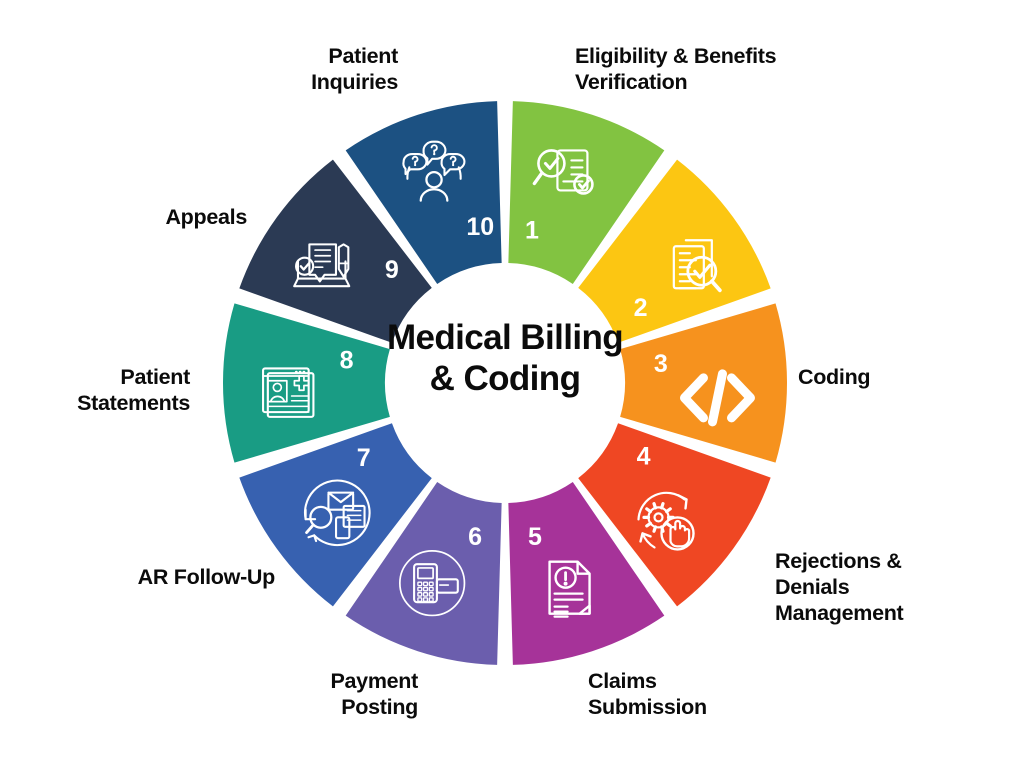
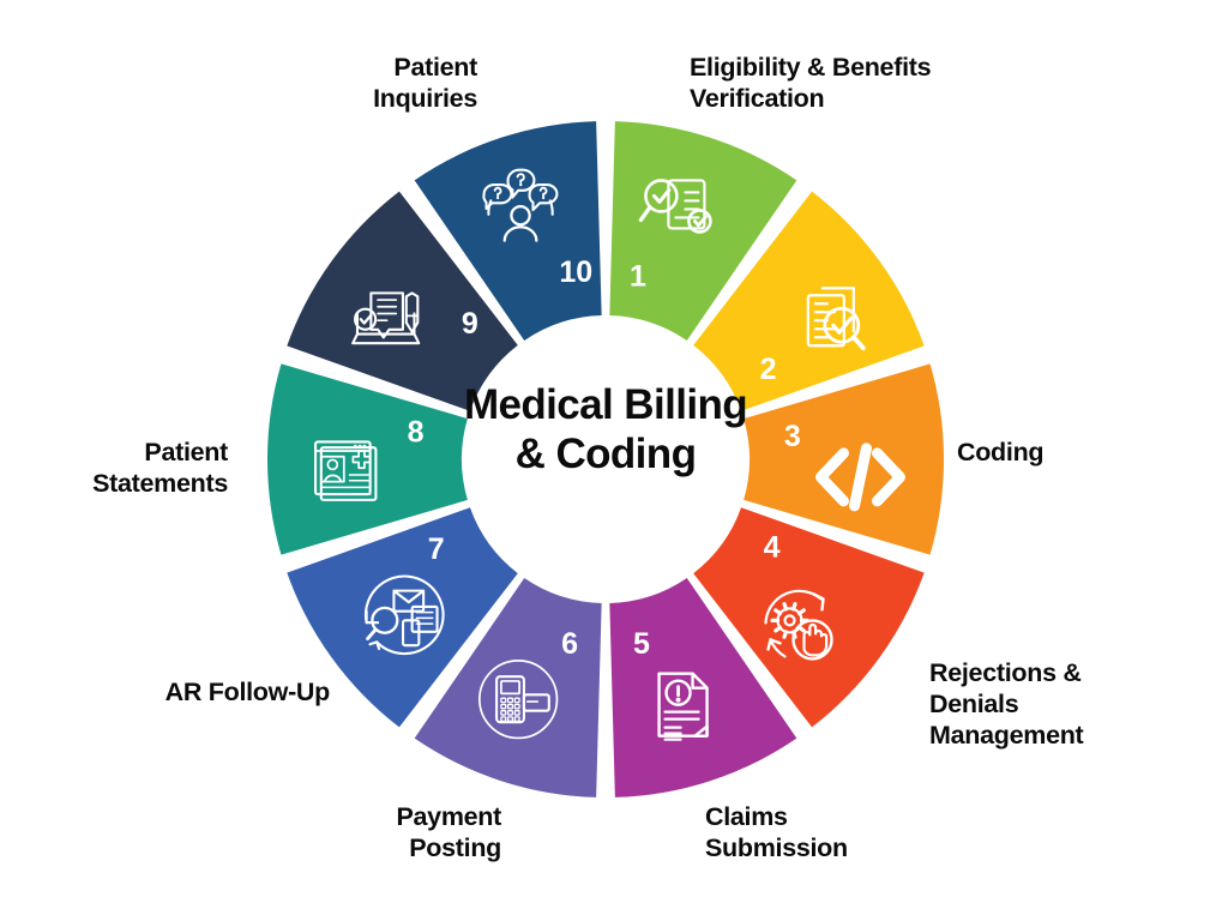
  1
  2
  3
  4
  5
  6
  7
  8
  9
  10
  Medical Billing & Coding
  Eligibility & Benefits
  Verification
  Coding
  Rejections &
  Denials
  Management
  Claims
  Submission
  Payment
  Posting
  AR Follow-Up
  Patient
  Statements
- Appeals
  Patient
  Inquiries
